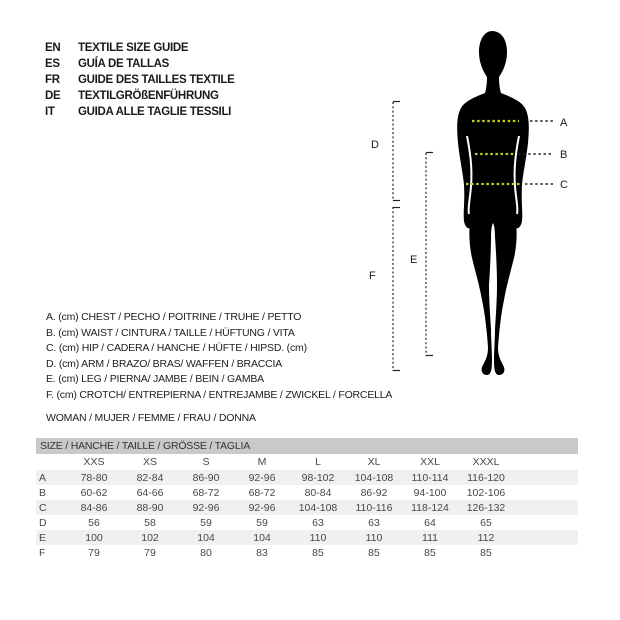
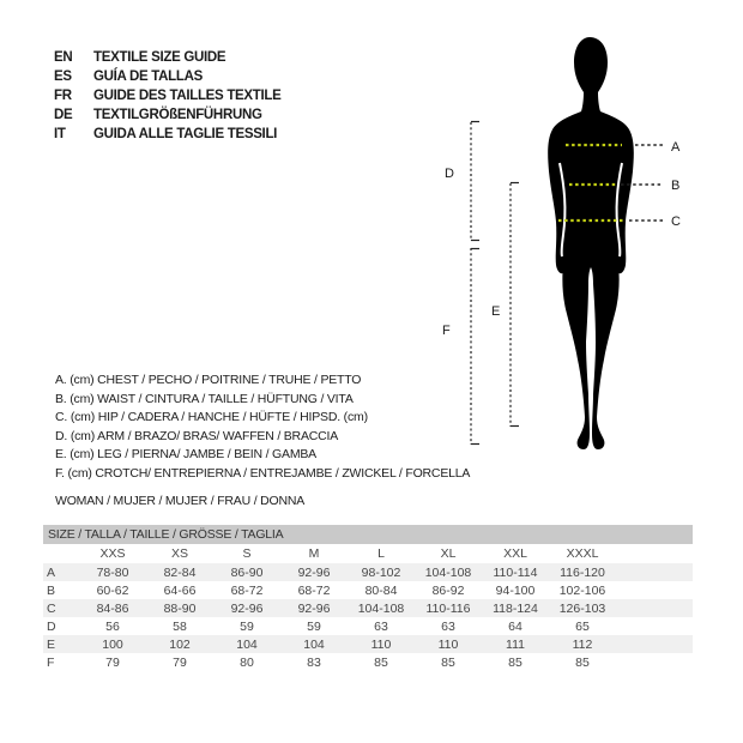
  EN
  TEXTILE SIZE GUIDE
  ES
  GUÍA DE TALLAS
  FR
  GUIDE DES TAILLES TEXTILE
  DE
  TEXTILGRÖßENFÜHRUNG
  IT
  GUIDA ALLE TAGLIE TESSILI
  A
  B
  C
  D
  F
  E
  A. (cm) CHEST / PECHO / POITRINE / TRUHE / PETTO
  B. (cm) WAIST / CINTURA / TAILLE / HÜFTUNG / VITA
  C. (cm) HIP / CADERA / HANCHE / HÜFTE / HIPSD. (cm)
  D. (cm) ARM / BRAZO/ BRAS/ WAFFEN / BRACCIA
  E. (cm) LEG / PIERNA/ JAMBE / BEIN / GAMBA
  F. (cm) CROTCH/ ENTREPIERNA / ENTREJAMBE / ZWICKEL / FORCELLA
- WOMAN / MUJER / FEMME / FRAU / DONNA
+ WOMAN / MUJER / MUJER / FRAU / DONNA
- SIZE / HANCHE / TAILLE / GRÖSSE / TAGLIA
+ SIZE / TALLA / TAILLE / GRÖSSE / TAGLIA
  	XXS	XS	S	M	L	XL	XXL	XXXL
  A	78-80	82-84	86-90	92-96	98-102	104-108	110-114	116-120
  B	60-62	64-66	68-72	68-72	80-84	86-92	94-100	102-106
- C	84-86	88-90	92-96	92-96	104-108	110-116	118-124	126-132
+ C	84-86	88-90	92-96	92-96	104-108	110-116	118-124	126-103
  D	56	58	59	59	63	63	64	65
  E	100	102	104	104	110	110	111	112
  F	79	79	80	83	85	85	85	85
